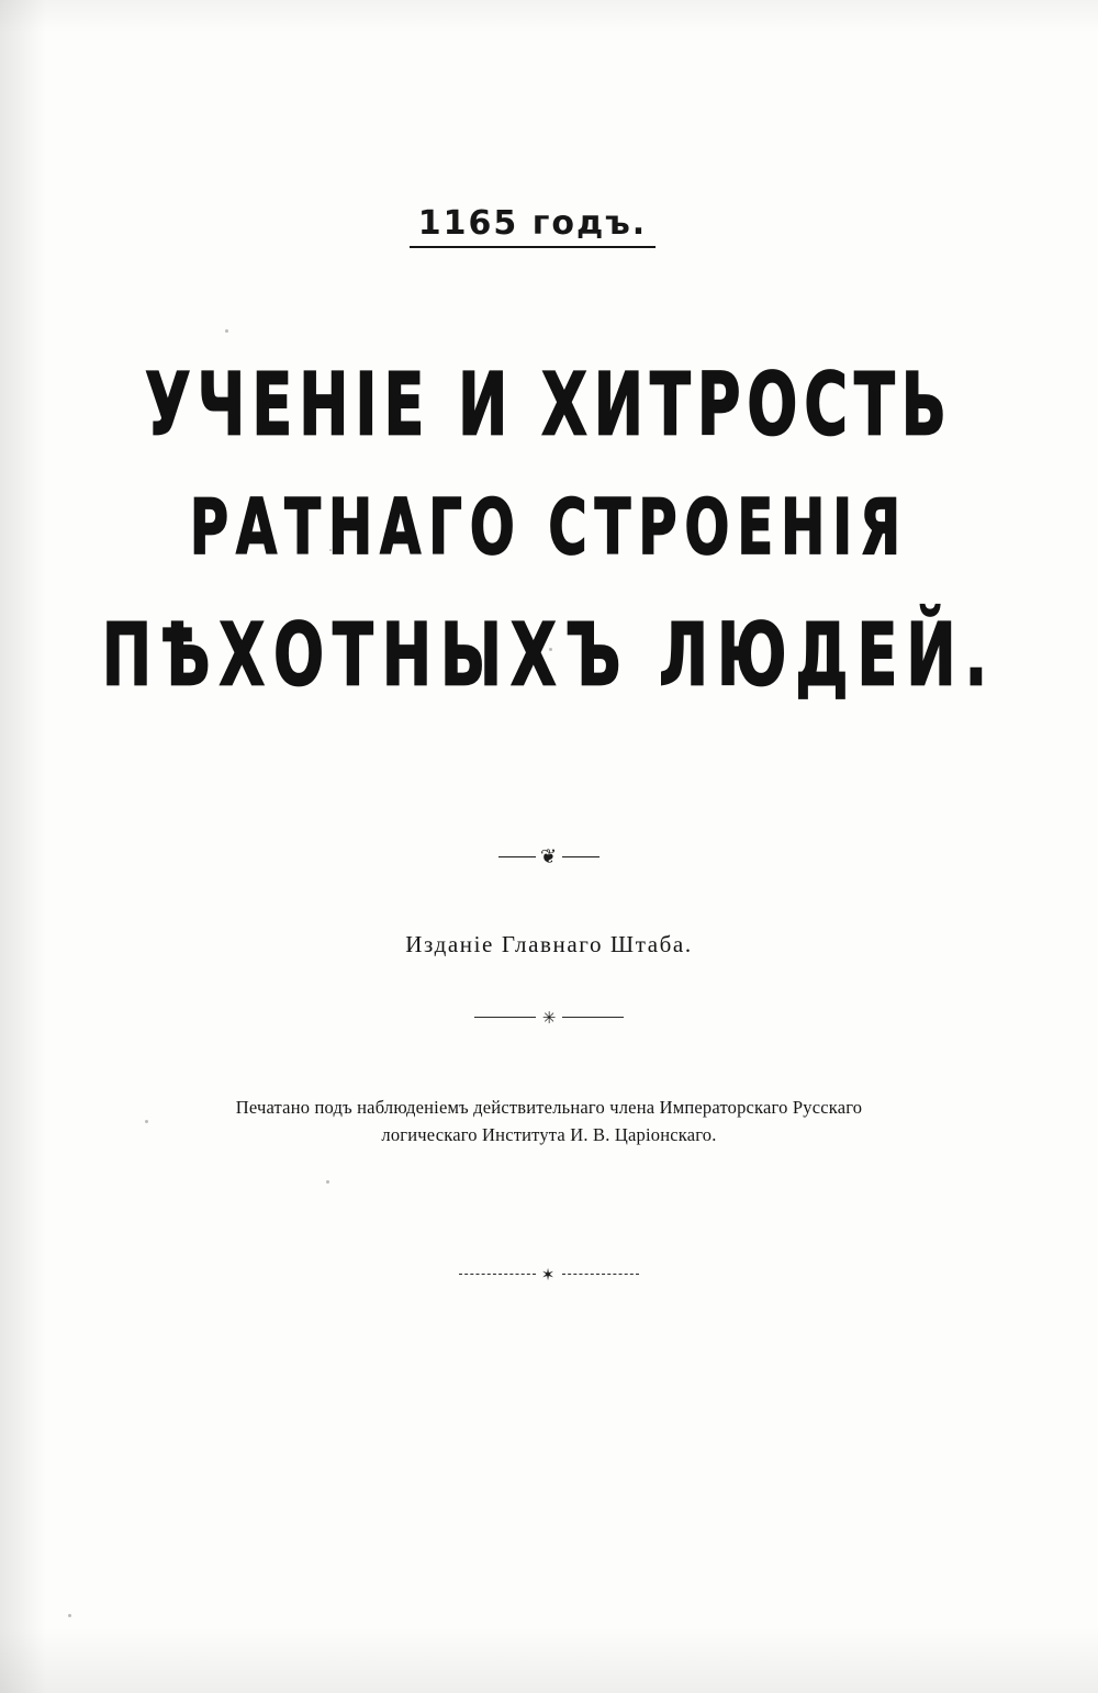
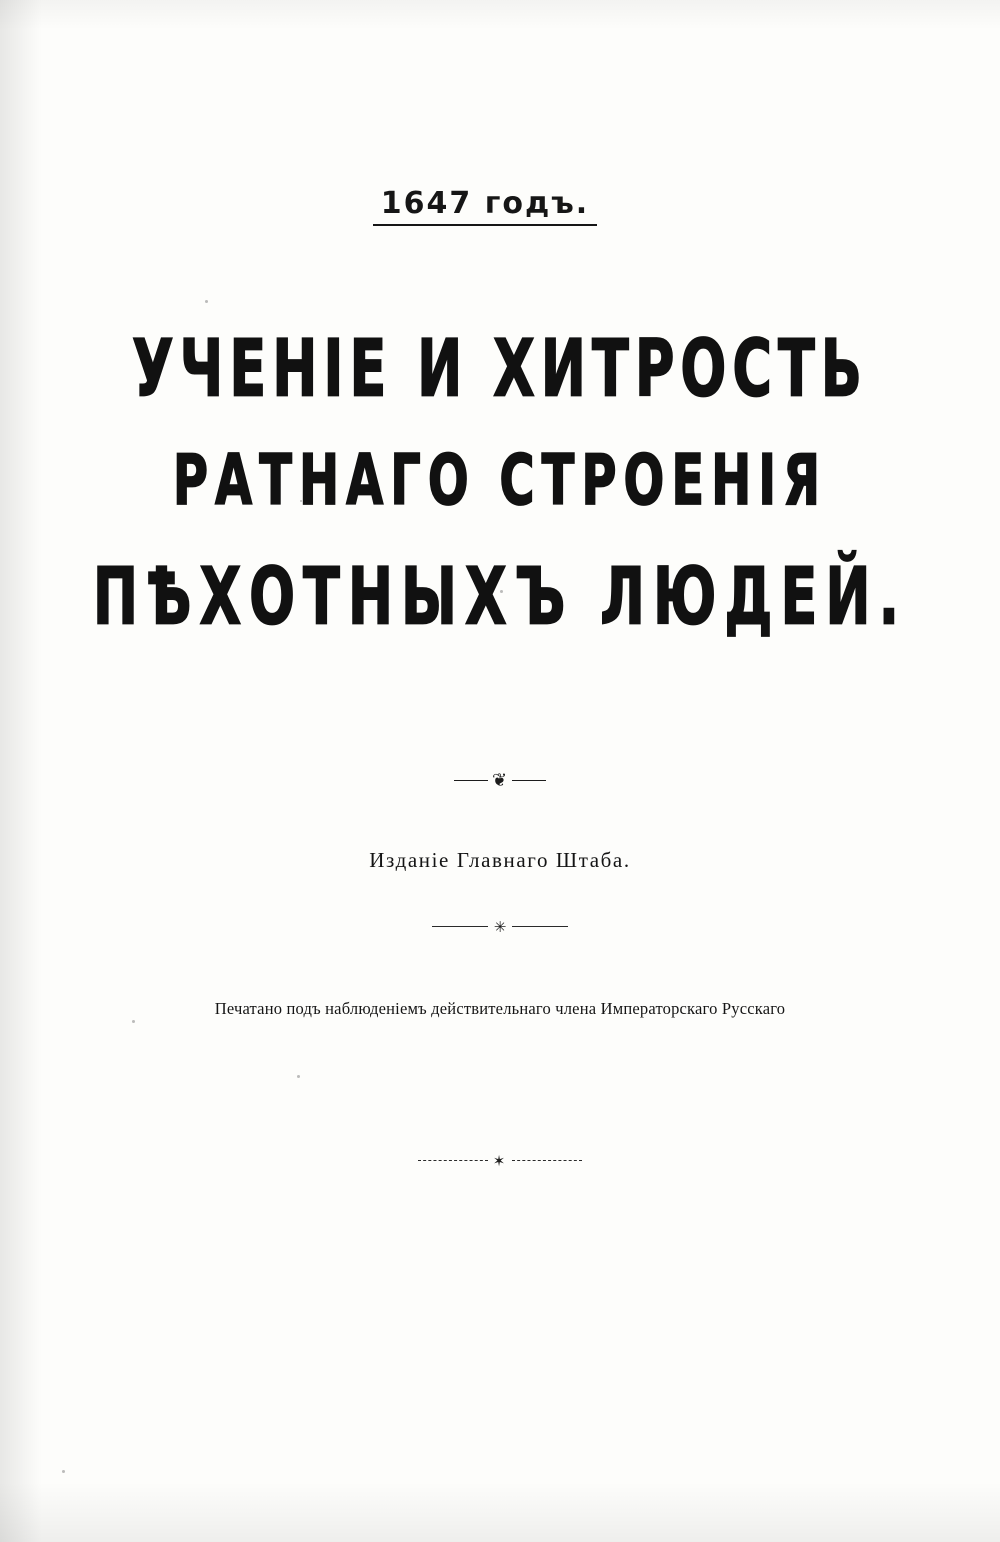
- 1165 годъ.
+ 1647 годъ.
  УЧЕНІЕ И ХИТРОСТЬ
  РАТНАГО СТРОЕНІЯ
  ПѢХОТНЫХЪ ЛЮДЕЙ.
  ❦
  Изданіе Главнаго Штаба.
  ✳
  Печатано подъ наблюденіемъ действительнаго члена Императорскаго Русскаго
- логическаго Института И. В. Царіонскаго.
  ✶
